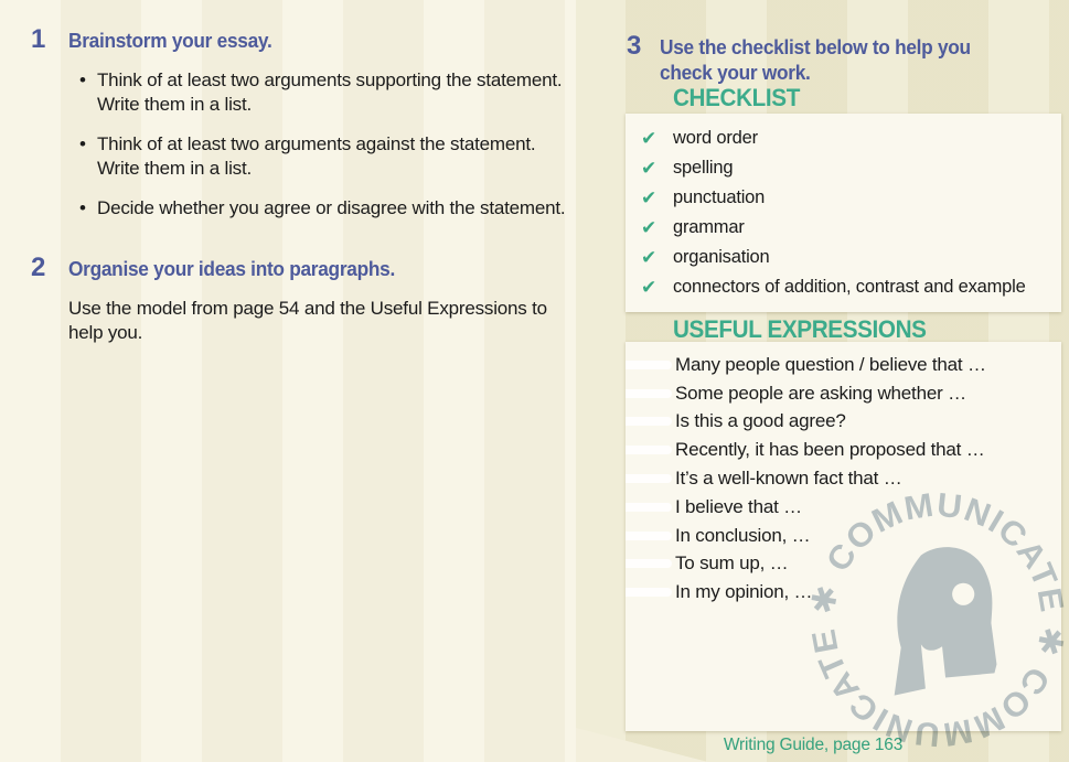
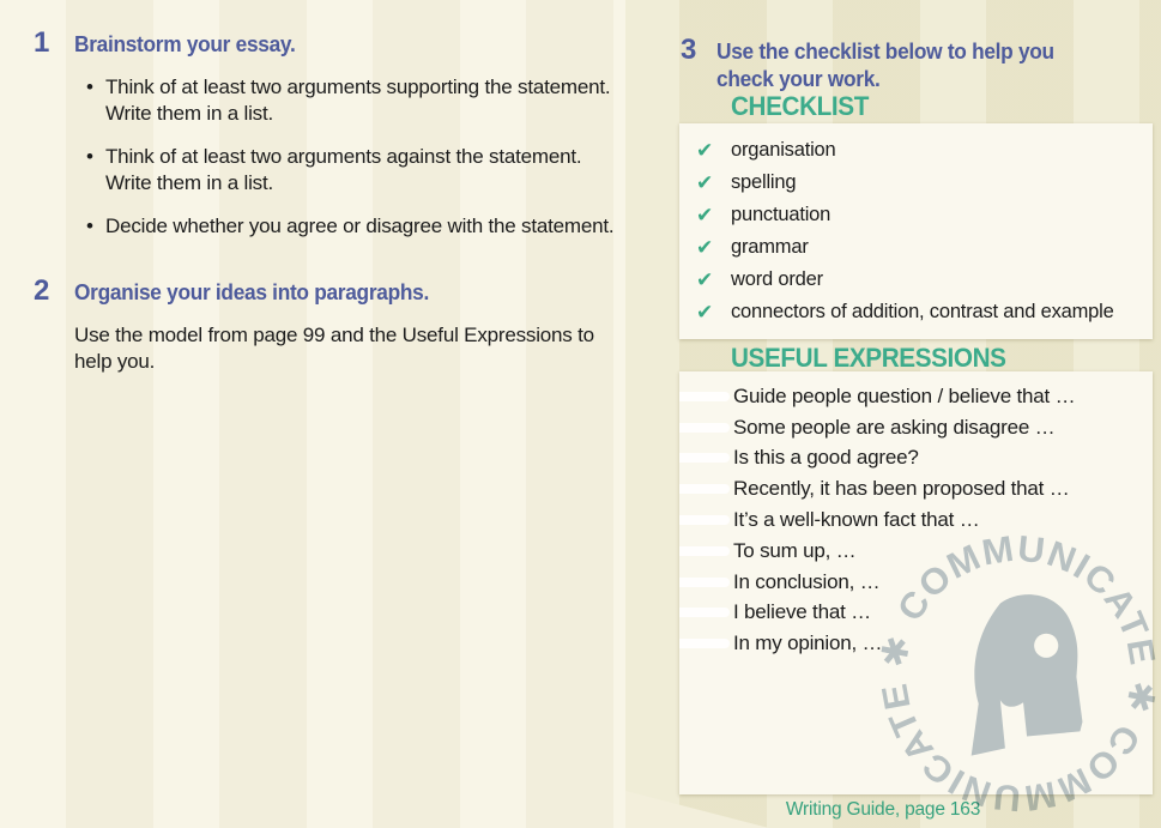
  1
  Brainstorm your essay.
  •
  Think of at least two arguments supporting the statement. Write them in a list.
  •
  Think of at least two arguments against the statement. Write them in a list.
  •
  Decide whether you agree or disagree with the statement.
  2
  Organise your ideas into paragraphs.
- Use the model from page 54 and the Useful Expressions to help you.
+ Use the model from page 99 and the Useful Expressions to help you.
  3
  Use the checklist below to help you check your work.
  CHECKLIST
  ✔
- word order
+ organisation
  ✔
  spelling
  ✔
  punctuation
  ✔
  grammar
  ✔
- organisation
+ word order
  ✔
  connectors of addition, contrast and example
  USEFUL EXPRESSIONS
- Many people question / believe that …
+ Guide people question / believe that …
- Some people are asking whether …
+ Some people are asking disagree …
  Is this a good agree?
  Recently, it has been proposed that …
  It’s a well-known fact that …
- I believe that …
+ To sum up, …
  In conclusion, …
- To sum up, …
+ I believe that …
  In my opinion, …
  Writing Guide, page 163
